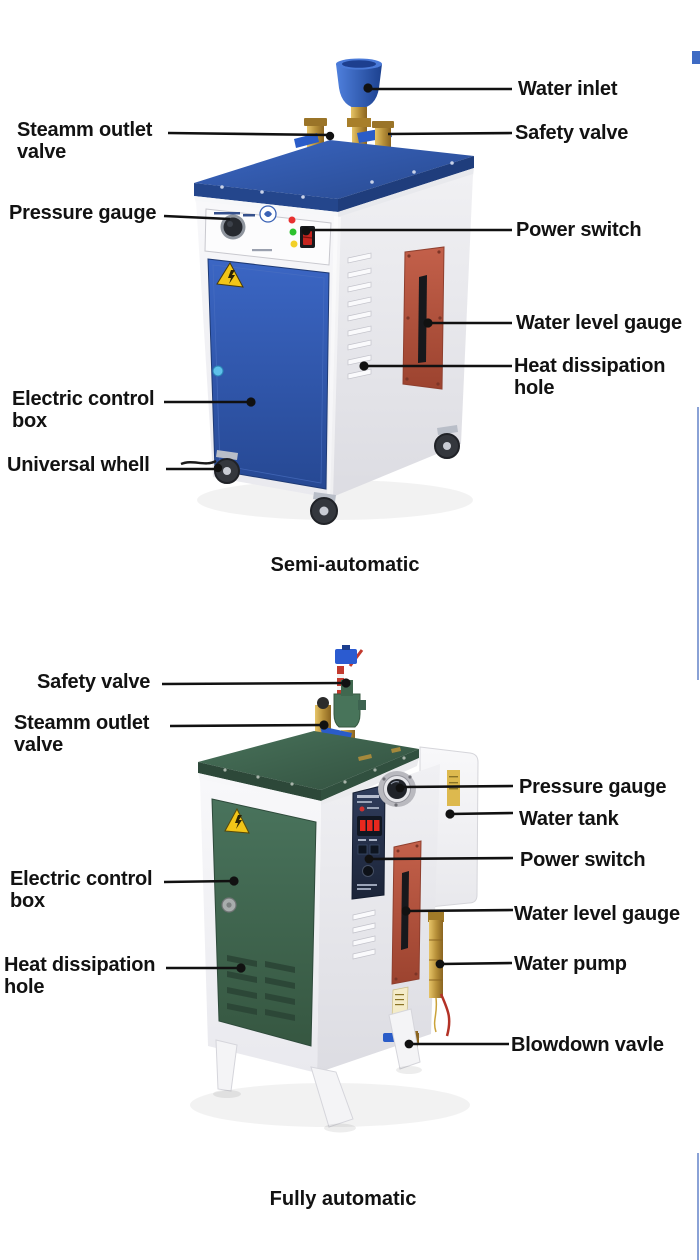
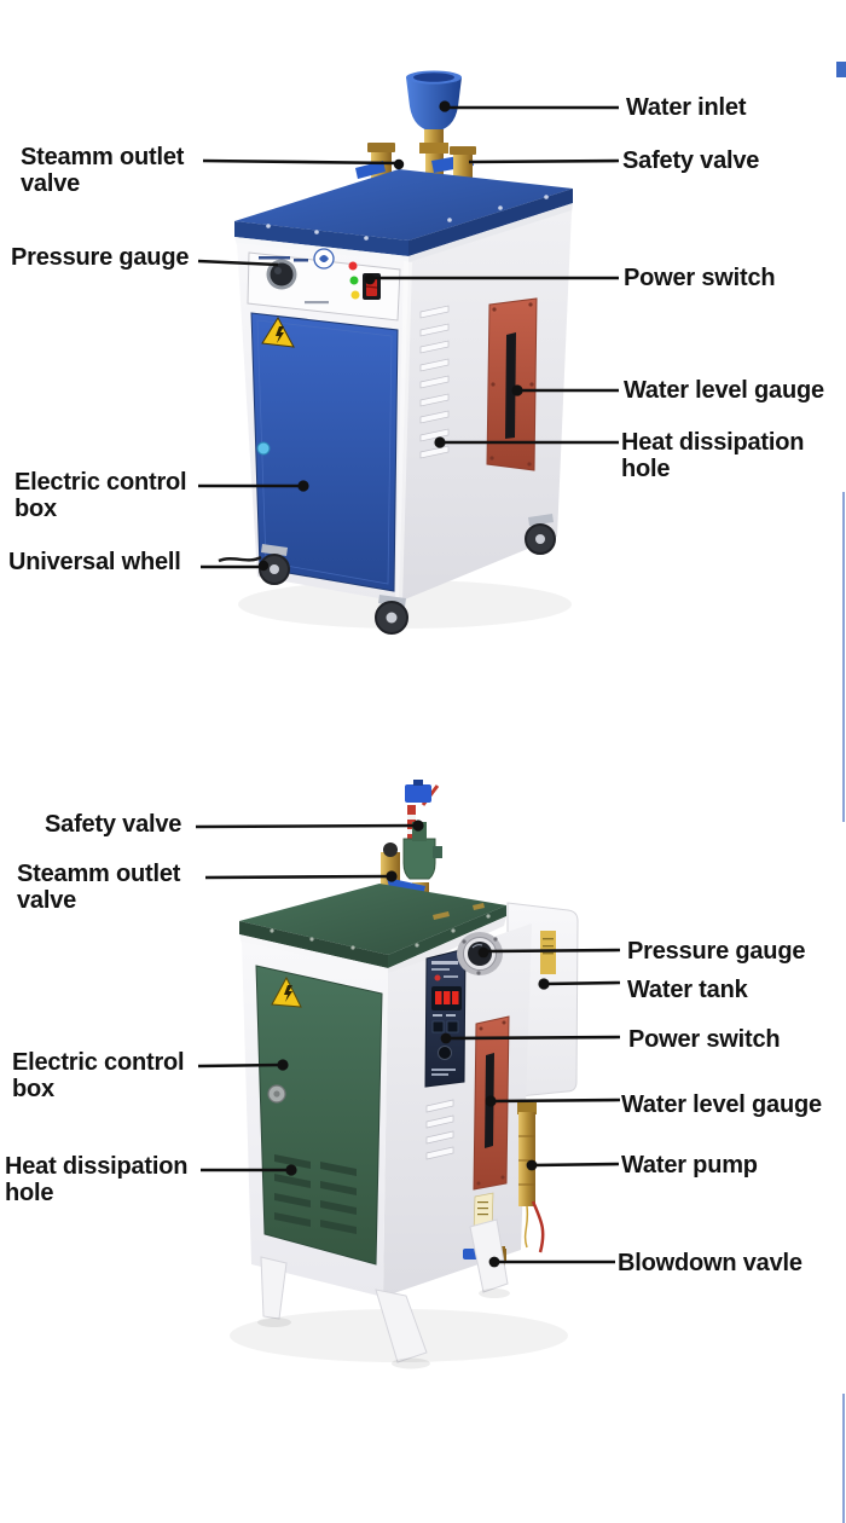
  Water inlet
  Steamm outlet
  valve
  Safety valve
  Pressure gauge
  Power switch
  Water level gauge
  Heat dissipation
  hole
  Electric control
  box
  Universal whell
  Safety valve
  Steamm outlet
  valve
  Pressure gauge
  Water tank
  Power switch
  Electric control
  box
  Water level gauge
  Heat dissipation
  hole
  Water pump
  Blowdown vavle
- Semi-automatic
- Fully automatic
